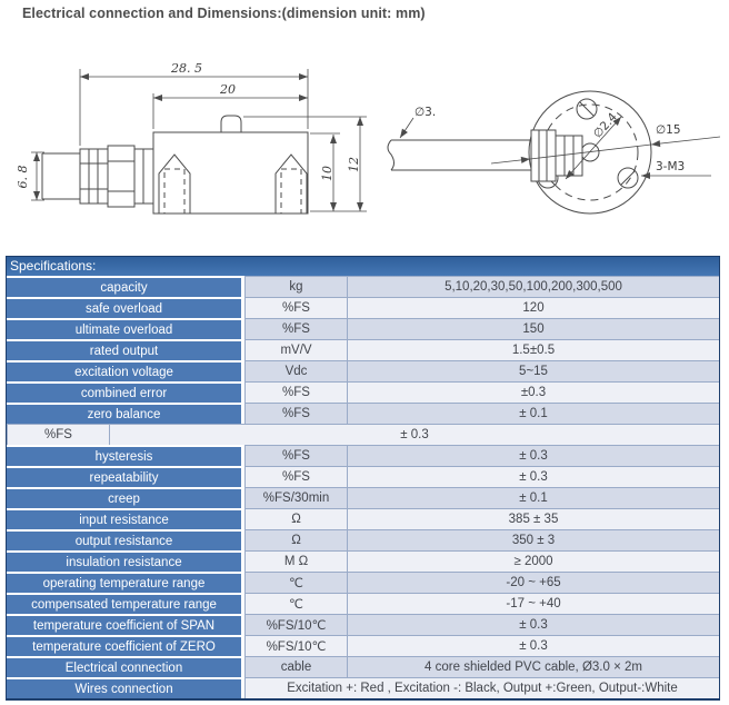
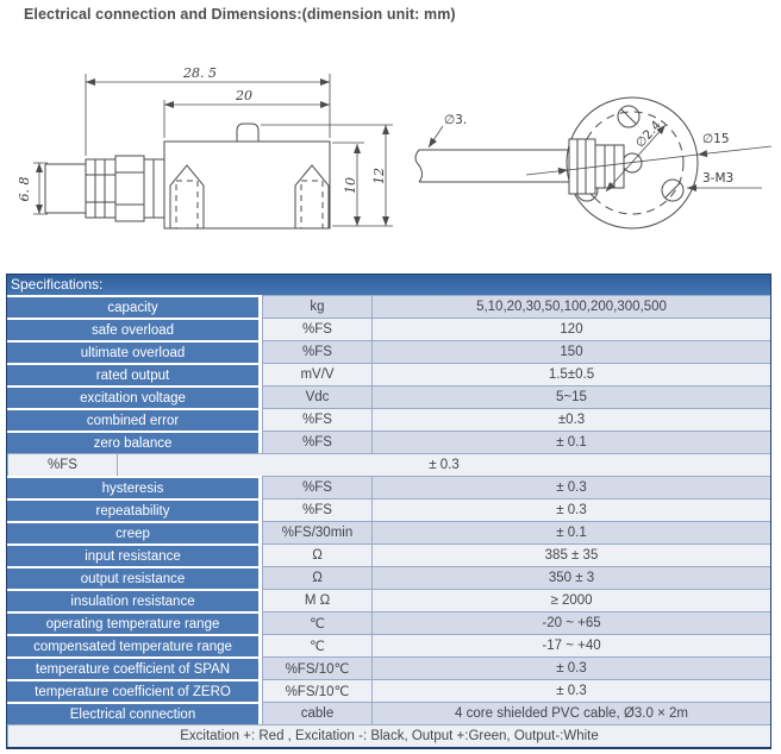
  Electrical connection and Dimensions:(dimension unit: mm)
  28. 5
  20
  ∅3.
  ∅15
  3-M3
  Specifications:
  capacity
  kg
  5,10,20,30,50,100,200,300,500
  safe overload
  %FS
  120
  ultimate overload
  %FS
  150
  rated output
  mV/V
  1.5±0.5
  excitation voltage
  Vdc
  5~15
  combined error
  %FS
  ±0.3
  zero balance
  %FS
  ± 0.1
  %FS
  ± 0.3
  hysteresis
  %FS
  ± 0.3
  repeatability
  %FS
  ± 0.3
  creep
  %FS/30min
  ± 0.1
  input resistance
  Ω
  385 ± 35
  output resistance
  Ω
  350 ± 3
  insulation resistance
  M Ω
  ≥ 2000
  operating temperature range
  ℃
  -20 ~ +65
  compensated temperature range
  ℃
  -17 ~ +40
  temperature coefficient of SPAN
  %FS/10℃
  ± 0.3
  temperature coefficient of ZERO
  %FS/10℃
  ± 0.3
  Electrical connection
  cable
  4 core shielded PVC cable, Ø3.0 × 2m
- Wires connection
  Excitation +: Red , Excitation -: Black, Output +:Green, Output-:White
